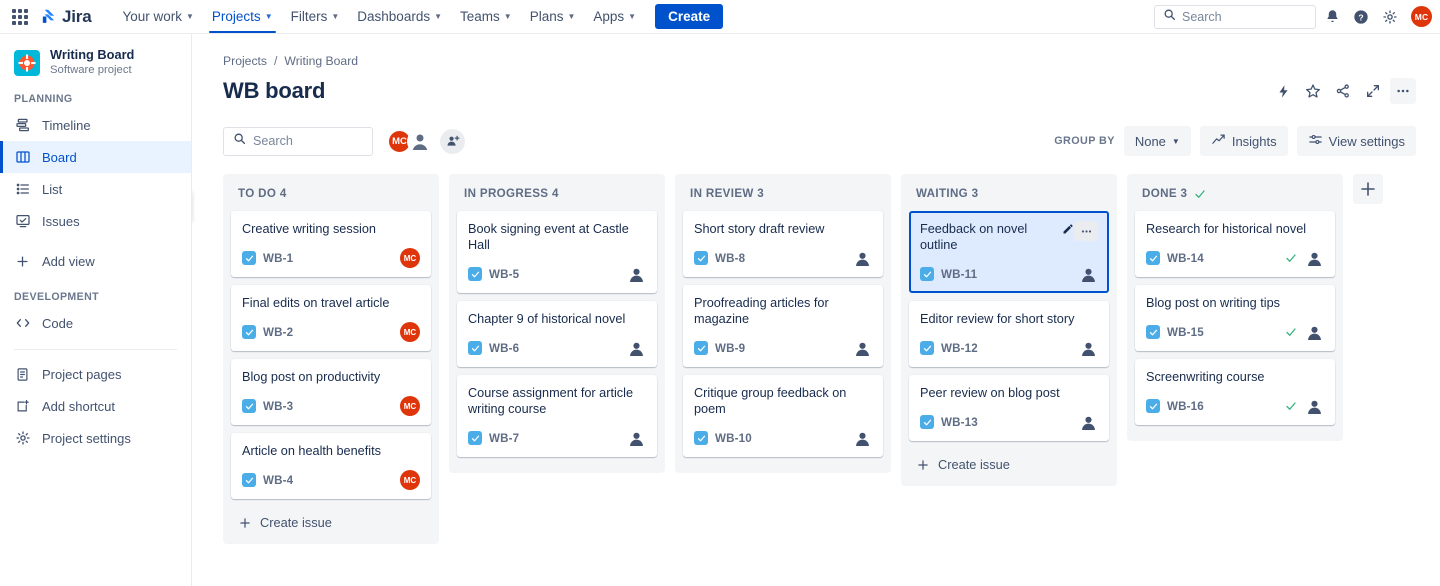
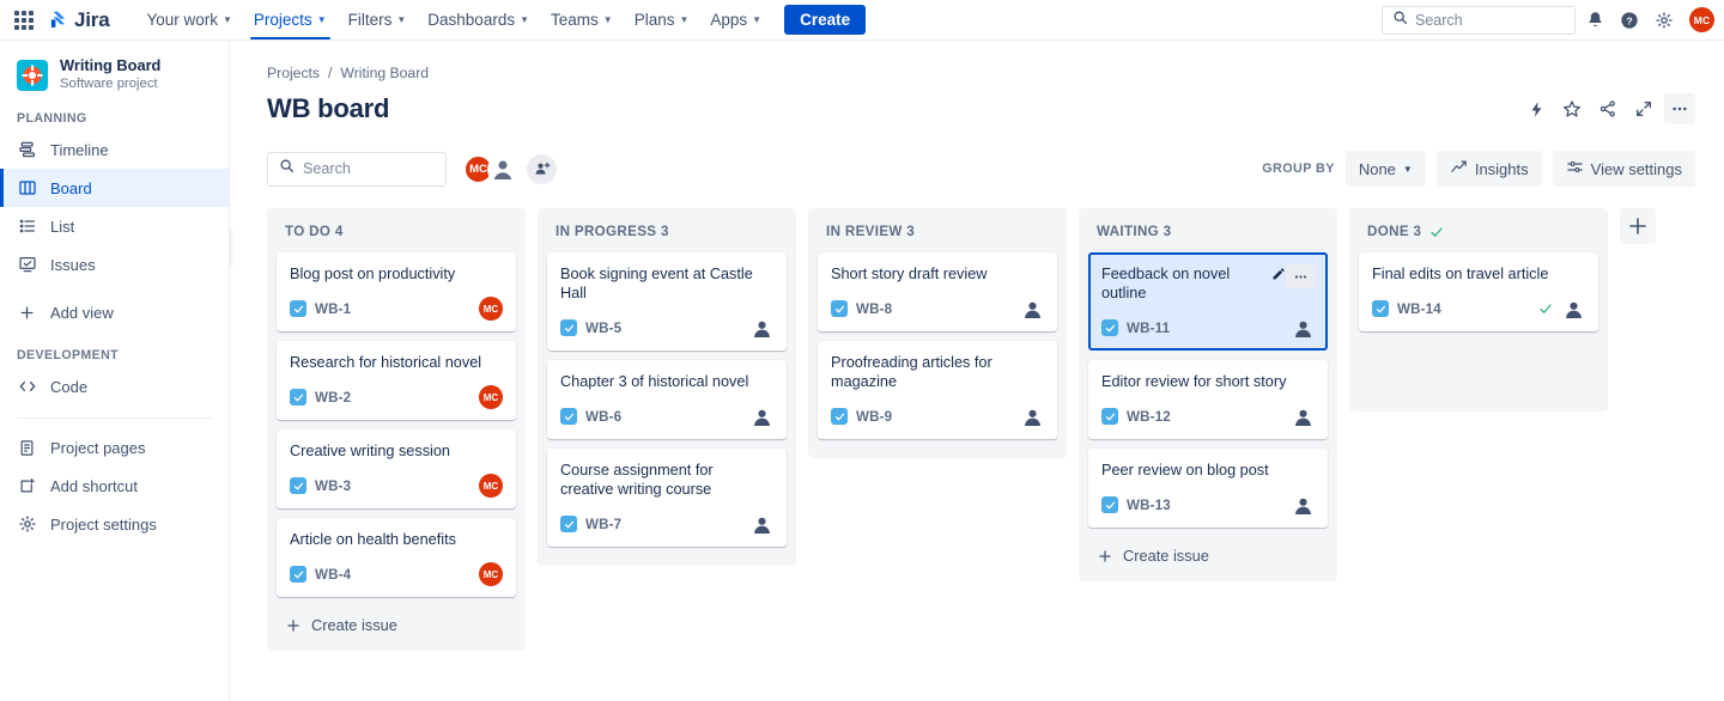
  Jira
  Your work
  ▼
  Projects
  ▼
  Filters
  ▼
  Dashboards
  ▼
  Teams
  ▼
  Plans
  ▼
  Apps
  ▼
  Create
  Search
  ?
  MC
  Writing Board
  Software project
  PLANNING
  Timeline
  Board
  List
  Issues
  Add view
  DEVELOPMENT
  Code
  Project pages
  Add shortcut
  Project settings
  Projects
  /
  Writing Board
  WB board
  Search
  MC
  GROUP BY
  None
  ▼
  Insights
  View settings
  TO DO 4
- Creative writing session
+ Blog post on productivity
  WB-1
  MC
- Final edits on travel article
+ Research for historical novel
  WB-2
  MC
- Blog post on productivity
+ Creative writing session
  WB-3
  MC
  Article on health benefits
  WB-4
  MC
  Create issue
- IN PROGRESS 4
+ IN PROGRESS 3
  Book signing event at Castle Hall
  WB-5
- Chapter 9 of historical novel
+ Chapter 3 of historical novel
  WB-6
- Course assignment for article writing course
+ Course assignment for creative writing course
  WB-7
  IN REVIEW 3
  Short story draft review
  WB-8
  Proofreading articles for magazine
  WB-9
- Critique group feedback on poem
- WB-10
  WAITING 3
  Feedback on novel outline
  WB-11
  Editor review for short story
  WB-12
  Peer review on blog post
  WB-13
  Create issue
  DONE 3
- Research for historical novel
+ Final edits on travel article
  WB-14
- Blog post on writing tips
- WB-15
- Screenwriting course
- WB-16
